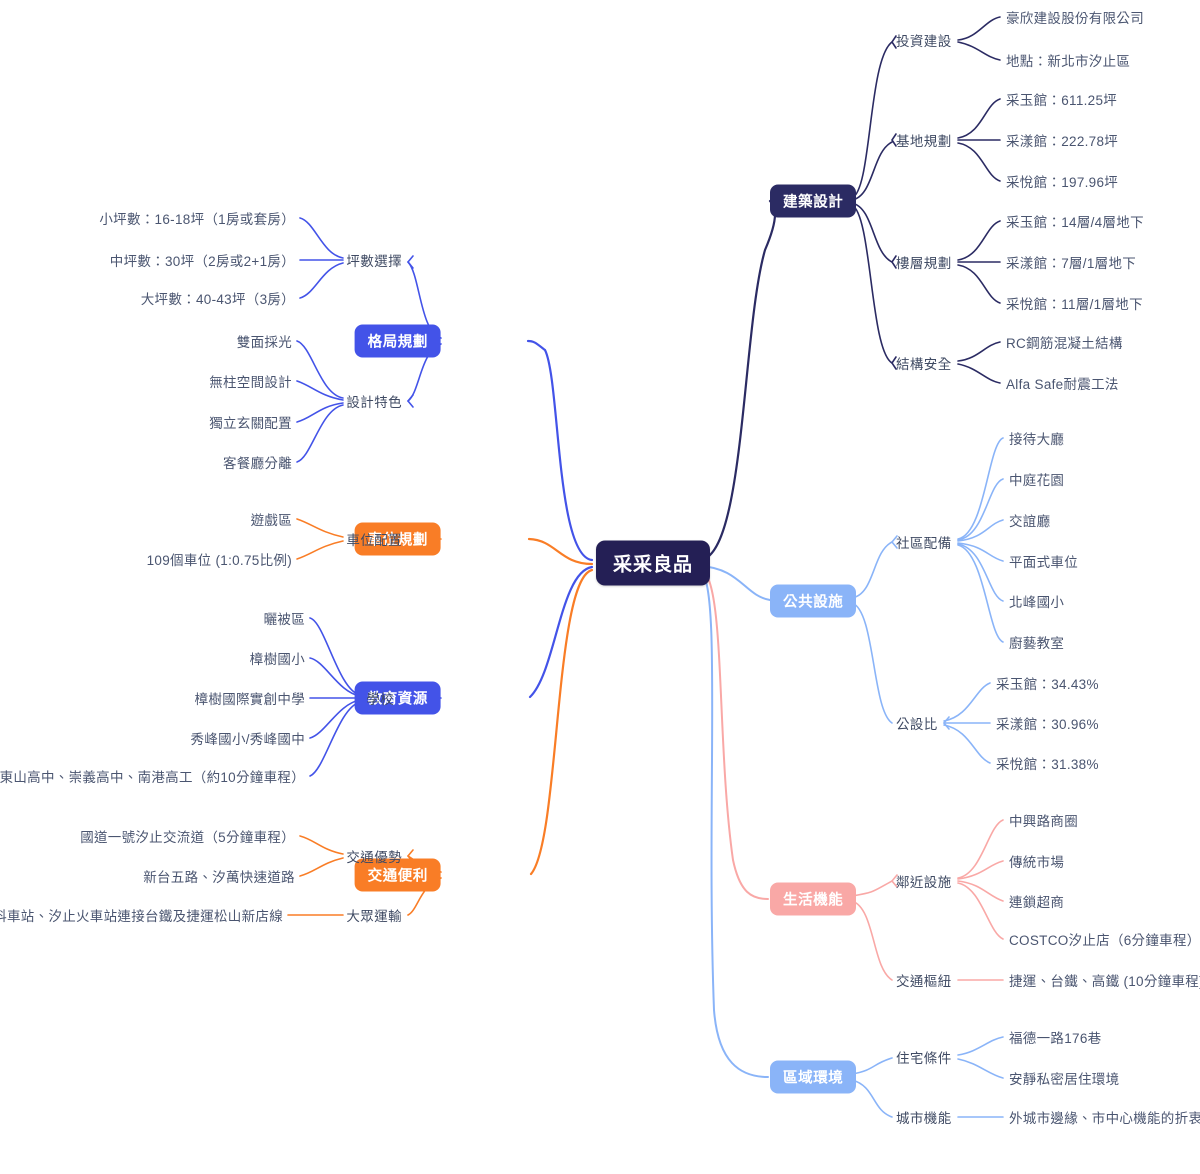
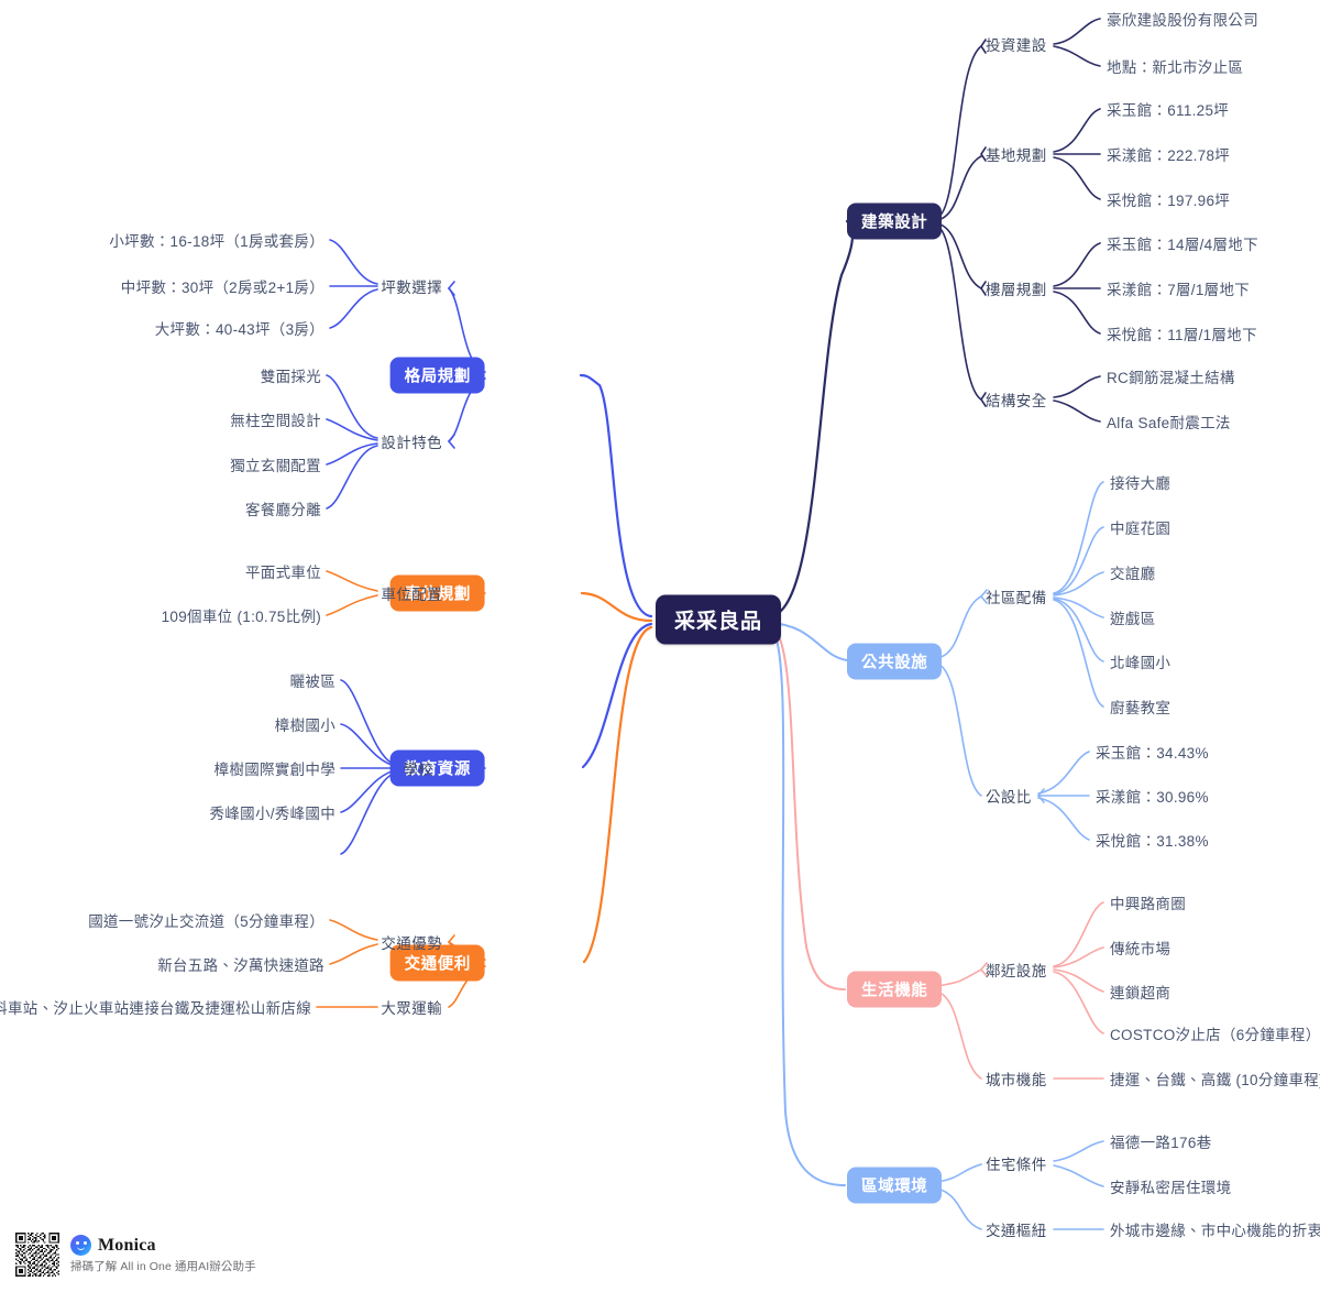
  采采良品
  建築設計
  公共設施
  生活機能
  區域環境
  格局規劃
  車位規劃
  教育資源
  交通便利
  投資建設
  豪欣建設股份有限公司
  地點：新北市汐止區
  基地規劃
  采玉館：611.25坪
  采漾館：222.78坪
  采悅館：197.96坪
  樓層規劃
  采玉館：14層/4層地下
  采漾館：7層/1層地下
  采悅館：11層/1層地下
  結構安全
  RC鋼筋混凝土結構
  Alfa Safe耐震工法
  社區配備
  接待大廳
  中庭花園
  交誼廳
- 平面式車位
+ 遊戲區
  北峰國小
  廚藝教室
  公設比
  采玉館：34.43%
  采漾館：30.96%
  采悅館：31.38%
  鄰近設施
  中興路商圈
  傳統市場
  連鎖超商
  COSTCO汐止店（6分鐘車程）
- 交通樞紐
+ 城市機能
  捷運、台鐵、高鐵 (10分鐘車程
  住宅條件
  福德一路176巷
  安靜私密居住環境
- 城市機能
+ 交通樞紐
  外城市邊緣、市中心機能的折衷
  坪數選擇
  小坪數：16-18坪（1房或套房）
  中坪數：30坪（2房或2+1房）
  大坪數：40-43坪（3房）
  設計特色
  雙面採光
  無柱空間設計
  獨立玄關配置
  客餐廳分離
  車位配置
- 遊戲區
+ 平面式車位
  109個車位 (1:0.75比例)
  學校
  曬被區
  樟樹國小
  樟樹國際實創中學
  秀峰國小/秀峰國中
- 東山高中、崇義高中、南港高工（約10分鐘車程）
  交通優勢
  國道一號汐止交流道（5分鐘車程）
  新台五路、汐萬快速道路
  大眾運輸
  科車站、汐止火車站連接台鐵及捷運松山新店線
+ Monica
+ 掃碼了解 All in One 通用AI辦公助手
